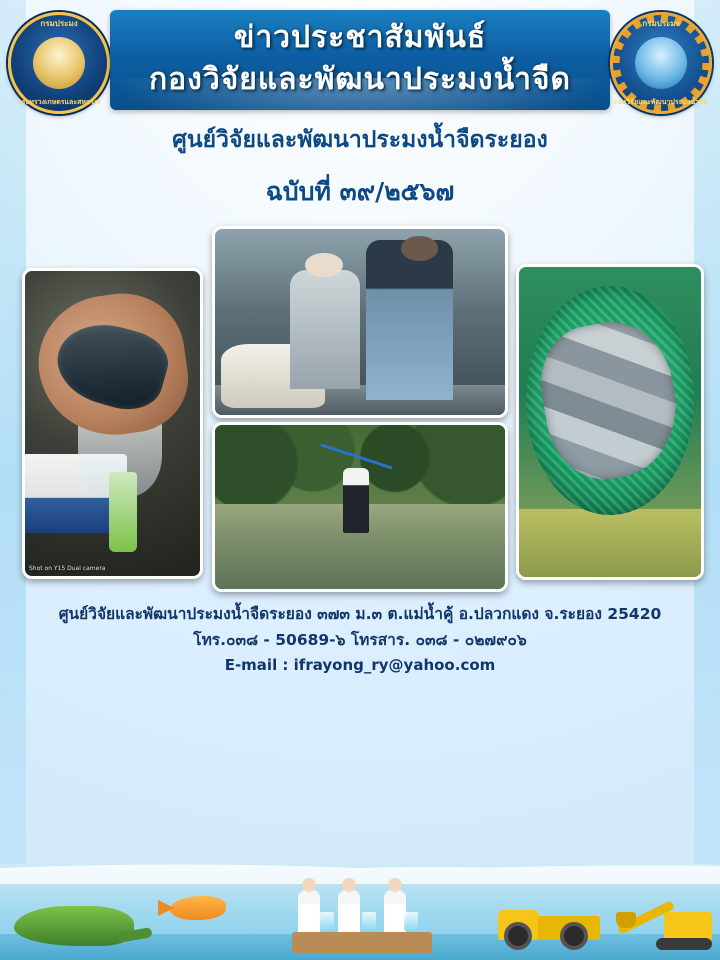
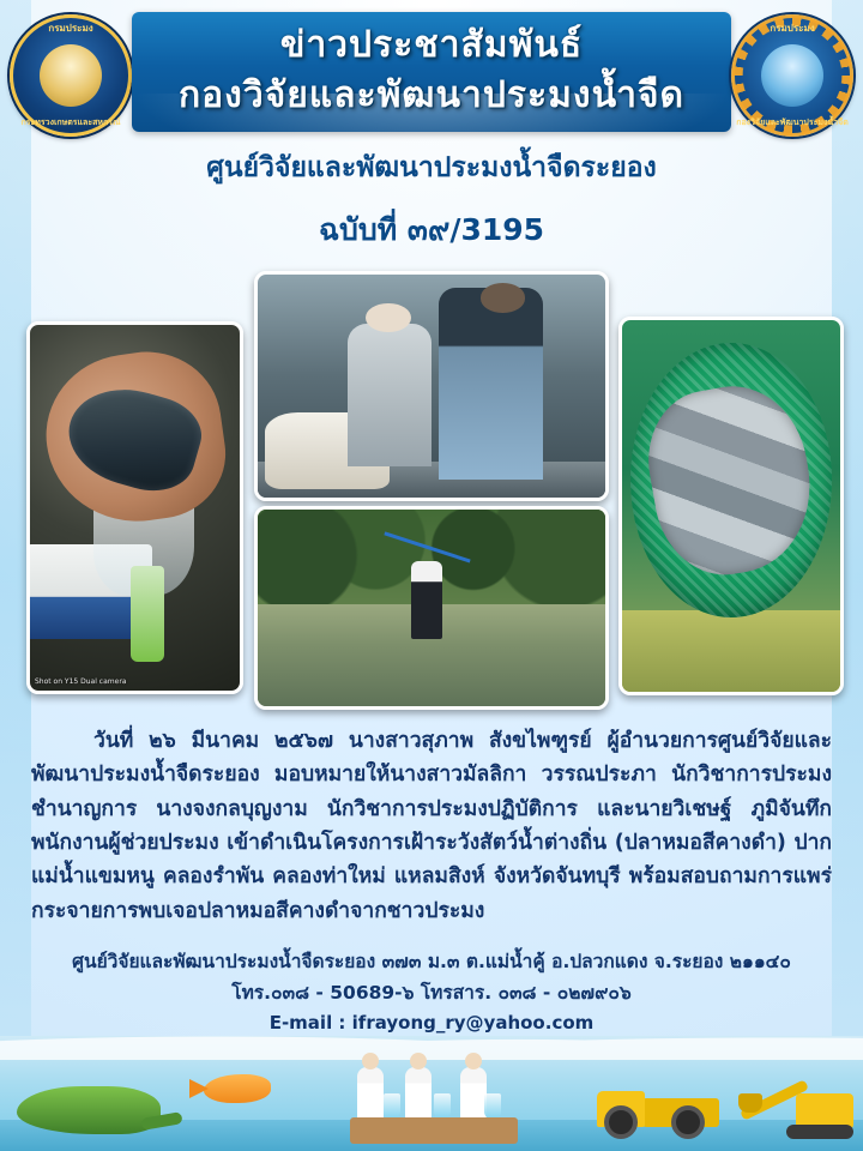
  กรมประมง
  กระทรวงเกษตรและสหกรณ์
  ข่าวประชาสัมพันธ์
  กองวิจัยและพัฒนาประมงน้ำจืด
  กรมประมง
  กองวิจัยและพัฒนาประมงน้ำจืด
  ศูนย์วิจัยและพัฒนาประมงน้ำจืดระยอง
- ฉบับที่ ๓๙/๒๕๖๗
+ ฉบับที่ ๓๙/3195
+ วันที่ ๒๖ มีนาคม ๒๕๖๗ นางสาวสุภาพ สังขไพฑูรย์ ผู้อำนวยการศูนย์วิจัยและพัฒนาประมงน้ำจืดระยอง มอบหมายให้นางสาวมัลลิกา วรรณประภา นักวิชาการประมงชำนาญการ นางจงกลบุญงาม นักวิชาการประมงปฏิบัติการ และนายวิเชษฐ์ ภูมิจันทึก พนักงานผู้ช่วยประมง เข้าดำเนินโครงการเฝ้าระวังสัตว์น้ำต่างถิ่น (ปลาหมอสีคางดำ) ปากแม่น้ำแขมหนู คลองรำพัน คลองท่าใหม่ แหลมสิงห์ จังหวัดจันทบุรี พร้อมสอบถามการแพร่กระจายการพบเจอปลาหมอสีคางดำจากชาวประมง
- ศูนย์วิจัยและพัฒนาประมงน้ำจืดระยอง ๓๗๓ ม.๓ ต.แม่น้ำคู้ อ.ปลวกแดง จ.ระยอง 25420
+ ศูนย์วิจัยและพัฒนาประมงน้ำจืดระยอง ๓๗๓ ม.๓ ต.แม่น้ำคู้ อ.ปลวกแดง จ.ระยอง ๒๑๑๔๐
  โทร.๐๓๘ - 50689-๖ โทรสาร. ๐๓๘ - ๐๒๗๙๐๖
  E-mail : ifrayong_ry@yahoo.com
